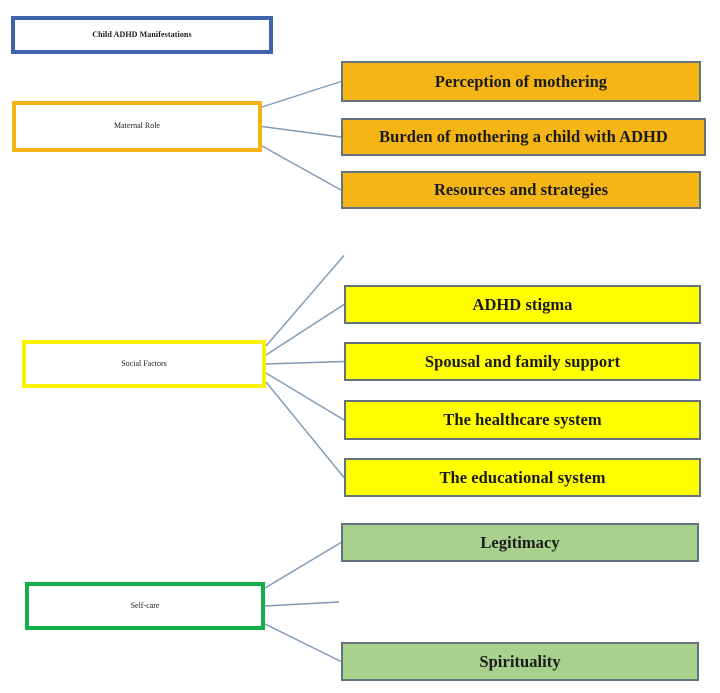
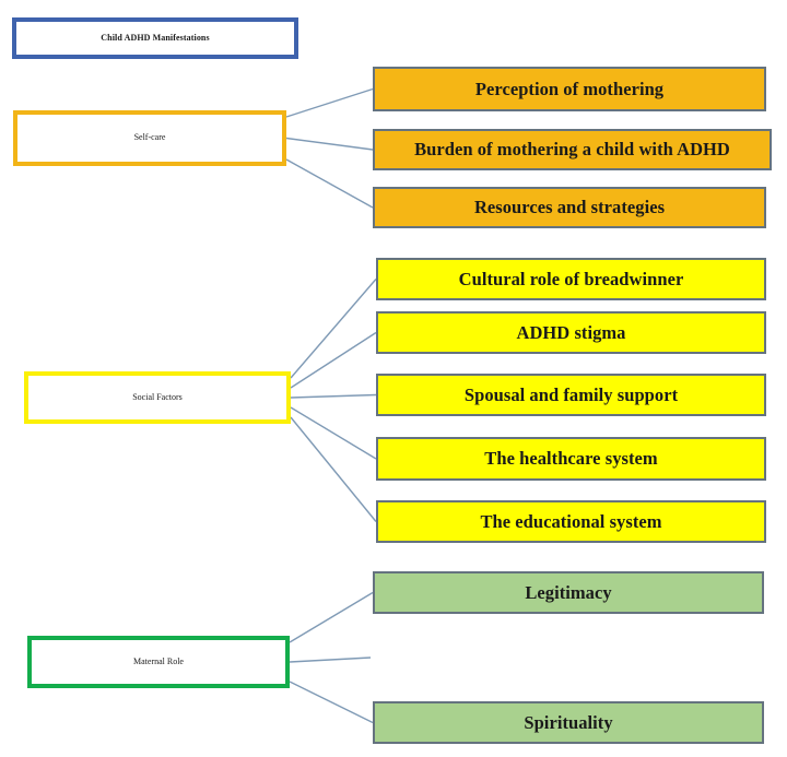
  Child ADHD Manifestations
- Maternal Role
+ Self-care
  Perception of mothering
  Burden of mothering a child with ADHD
  Resources and strategies
  Social Factors
+ Cultural role of breadwinner
  ADHD stigma
  Spousal and family support
  The healthcare system
  The educational system
- Self-care
+ Maternal Role
  Legitimacy
  Spirituality
